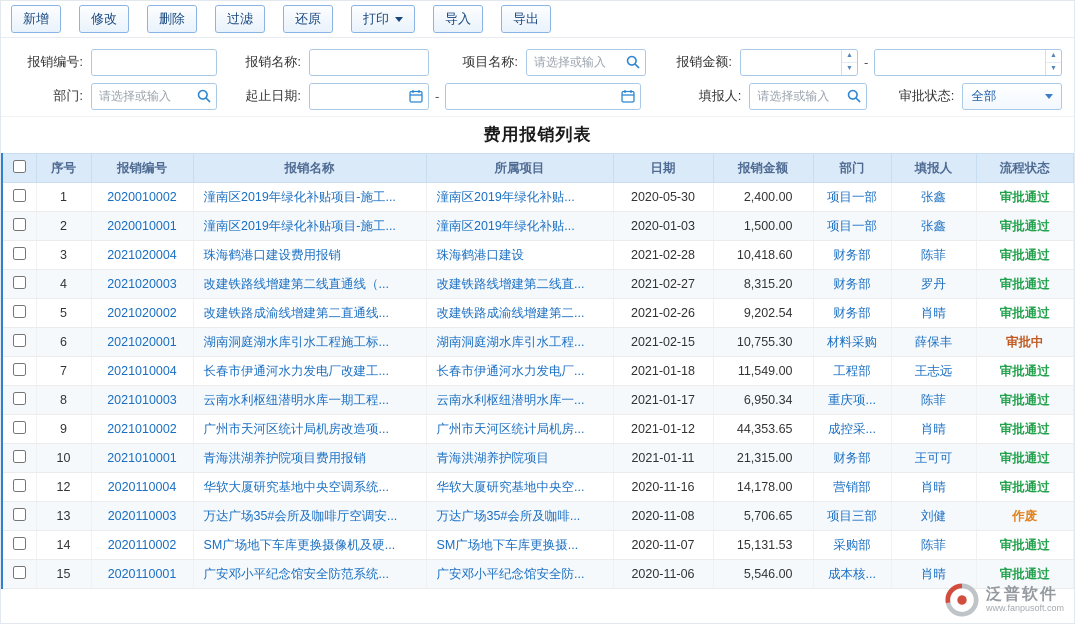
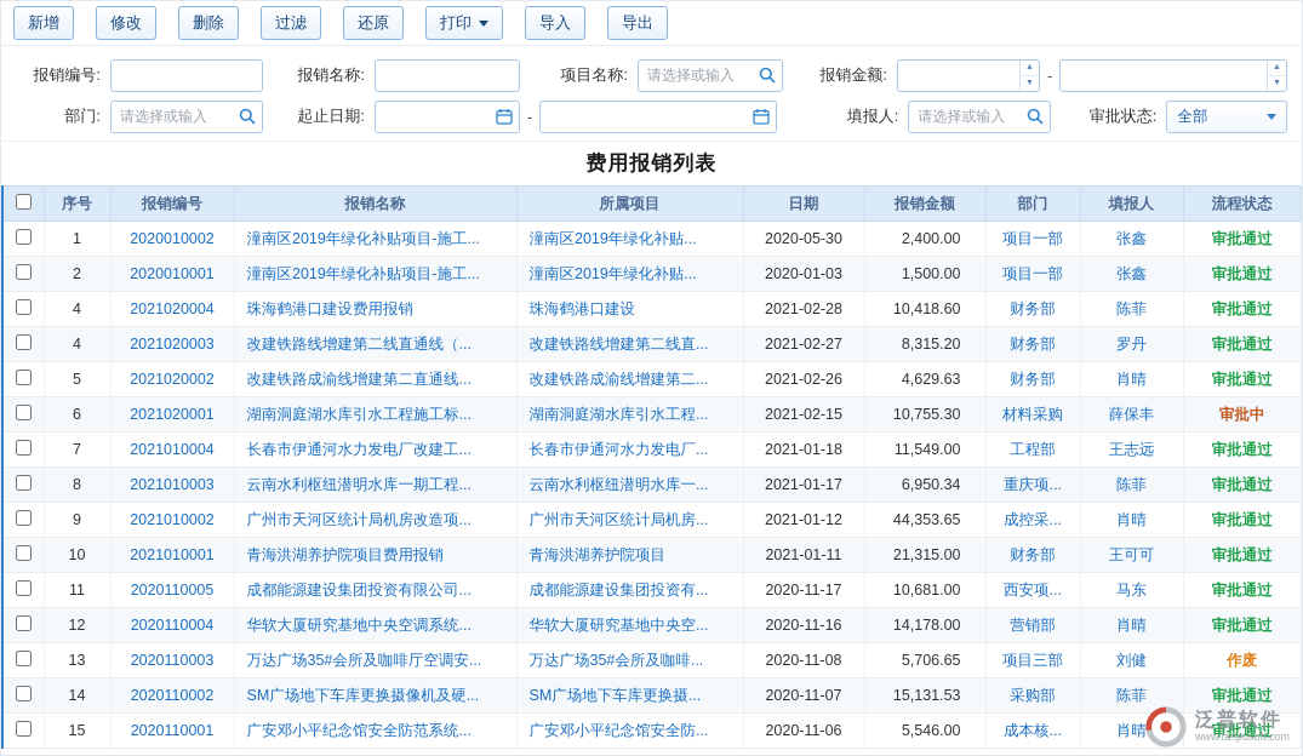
  新增
  修改
  删除
  过滤
  还原
  打印
  导入
  导出
  报销编号:
  报销名称:
  项目名称:
  请选择或输入
  报销金额:
  -
  部门:
  请选择或输入
  起止日期:
  -
  填报人:
  请选择或输入
  审批状态:
  全部
  费用报销列表
  	序号	报销编号	报销名称	所属项目	日期	报销金额	部门	填报人	流程状态
  	1	2020010002	潼南区2019年绿化补贴项目-施工...	潼南区2019年绿化补贴...	2020-05-30	2,400.00	项目一部	张鑫	审批通过
  	2	2020010001	潼南区2019年绿化补贴项目-施工...	潼南区2019年绿化补贴...	2020-01-03	1,500.00	项目一部	张鑫	审批通过
- 	3	2021020004	珠海鹤港口建设费用报销	珠海鹤港口建设	2021-02-28	10,418.60	财务部	陈菲	审批通过
+ 	4	2021020004	珠海鹤港口建设费用报销	珠海鹤港口建设	2021-02-28	10,418.60	财务部	陈菲	审批通过
  	4	2021020003	改建铁路线增建第二线直通线（...	改建铁路线增建第二线直...	2021-02-27	8,315.20	财务部	罗丹	审批通过
- 	5	2021020002	改建铁路成渝线增建第二直通线...	改建铁路成渝线增建第二...	2021-02-26	9,202.54	财务部	肖晴	审批通过
+ 	5	2021020002	改建铁路成渝线增建第二直通线...	改建铁路成渝线增建第二...	2021-02-26	4,629.63	财务部	肖晴	审批通过
  	6	2021020001	湖南洞庭湖水库引水工程施工标...	湖南洞庭湖水库引水工程...	2021-02-15	10,755.30	材料采购	薛保丰	审批中
  	7	2021010004	长春市伊通河水力发电厂改建工...	长春市伊通河水力发电厂...	2021-01-18	11,549.00	工程部	王志远	审批通过
  	8	2021010003	云南水利枢纽潜明水库一期工程...	云南水利枢纽潜明水库一...	2021-01-17	6,950.34	重庆项...	陈菲	审批通过
  	9	2021010002	广州市天河区统计局机房改造项...	广州市天河区统计局机房...	2021-01-12	44,353.65	成控采...	肖晴	审批通过
  	10	2021010001	青海洪湖养护院项目费用报销	青海洪湖养护院项目	2021-01-11	21,315.00	财务部	王可可	审批通过
+ 	11	2020110005	成都能源建设集团投资有限公司...	成都能源建设集团投资有...	2020-11-17	10,681.00	西安项...	马东	审批通过
  	12	2020110004	华软大厦研究基地中央空调系统...	华软大厦研究基地中央空...	2020-11-16	14,178.00	营销部	肖晴	审批通过
  	13	2020110003	万达广场35#会所及咖啡厅空调安...	万达广场35#会所及咖啡...	2020-11-08	5,706.65	项目三部	刘健	作废
  	14	2020110002	SM广场地下车库更换摄像机及硬...	SM广场地下车库更换摄...	2020-11-07	15,131.53	采购部	陈菲	审批通过
  	15	2020110001	广安邓小平纪念馆安全防范系统...	广安邓小平纪念馆安全防...	2020-11-06	5,546.00	成本核...	肖晴	审批通过
  泛普软件
  www.fanpusoft.com
